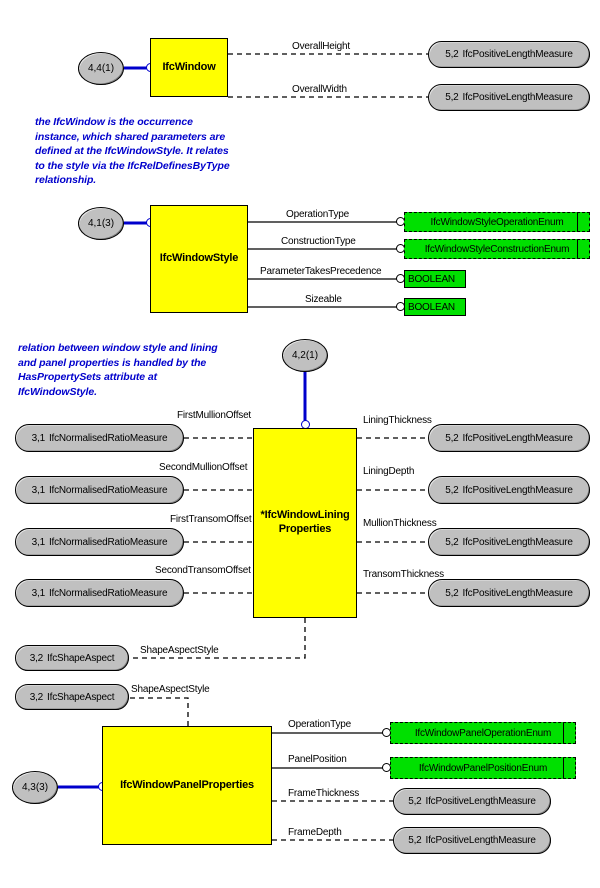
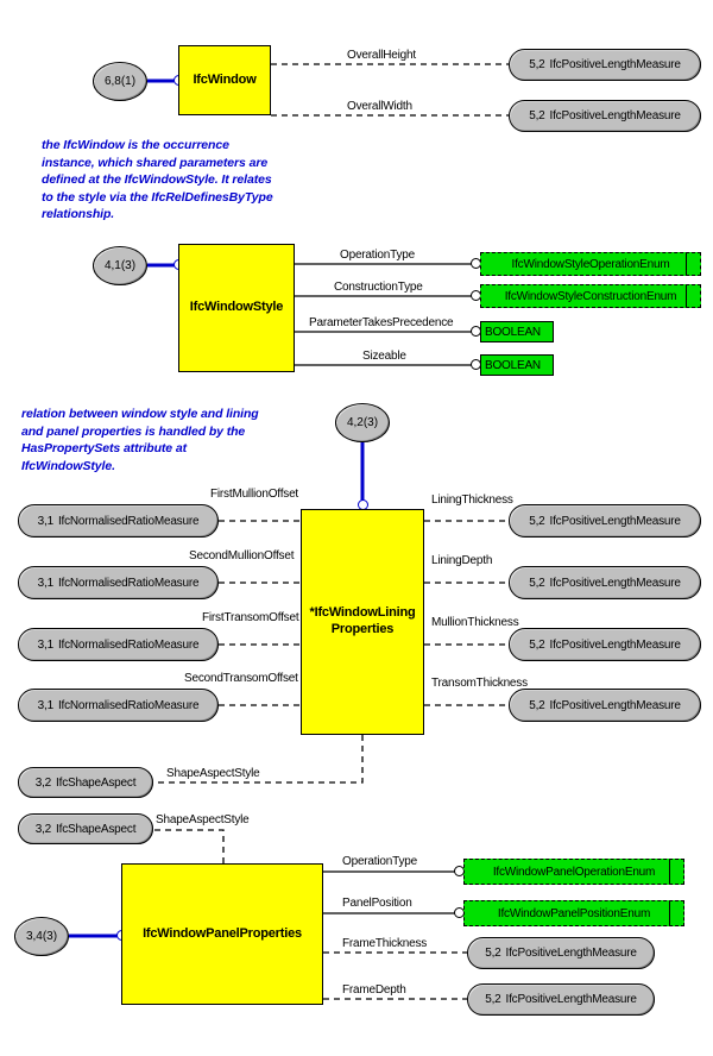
- 4,4(1)
+ 6,8(1)
  IfcWindow
  OverallHeight
  OverallWidth
  5,2
  IfcPositiveLengthMeasure
  5,2
  IfcPositiveLengthMeasure
  the IfcWindow is the occurrence
  instance, which shared parameters are
  defined at the IfcWindowStyle. It relates
  to the style via the IfcRelDefinesByType
  relationship.
  4,1(3)
  IfcWindowStyle
  OperationType
  ConstructionType
  ParameterTakesPrecedence
  Sizeable
  IfcWindowStyleOperationEnum
  IfcWindowStyleConstructionEnum
  BOOLEAN
  BOOLEAN
  relation between window style and lining
  and panel properties is handled by the
  HasPropertySets attribute at
  IfcWindowStyle.
- 4,2(1)
+ 4,2(3)
  *IfcWindowLining
  Properties
  FirstMullionOffset
  SecondMullionOffset
  FirstTransomOffset
  SecondTransomOffset
  LiningThickness
  LiningDepth
  MullionThickness
  TransomThickness
  3,1
  IfcNormalisedRatioMeasure
  3,1
  IfcNormalisedRatioMeasure
  3,1
  IfcNormalisedRatioMeasure
  3,1
  IfcNormalisedRatioMeasure
  5,2
  IfcPositiveLengthMeasure
  5,2
  IfcPositiveLengthMeasure
  5,2
  IfcPositiveLengthMeasure
  5,2
  IfcPositiveLengthMeasure
  3,2
  IfcShapeAspect
  3,2
  IfcShapeAspect
  ShapeAspectStyle
  ShapeAspectStyle
- 4,3(3)
+ 3,4(3)
  IfcWindowPanelProperties
  OperationType
  PanelPosition
  FrameThickness
  FrameDepth
  IfcWindowPanelOperationEnum
  IfcWindowPanelPositionEnum
  5,2
  IfcPositiveLengthMeasure
  5,2
  IfcPositiveLengthMeasure
